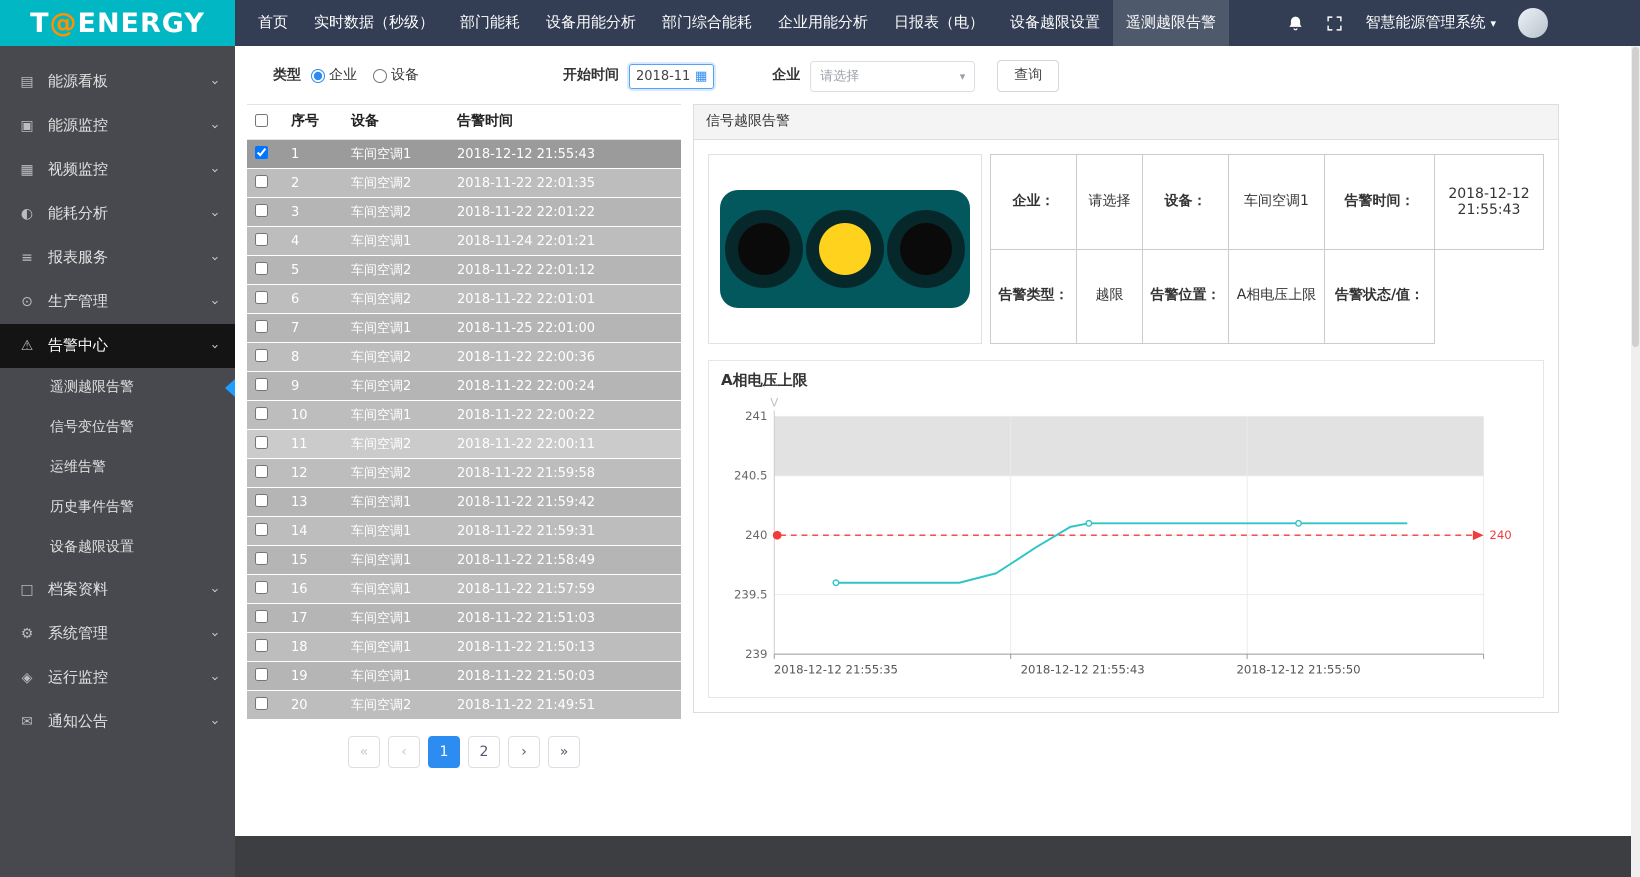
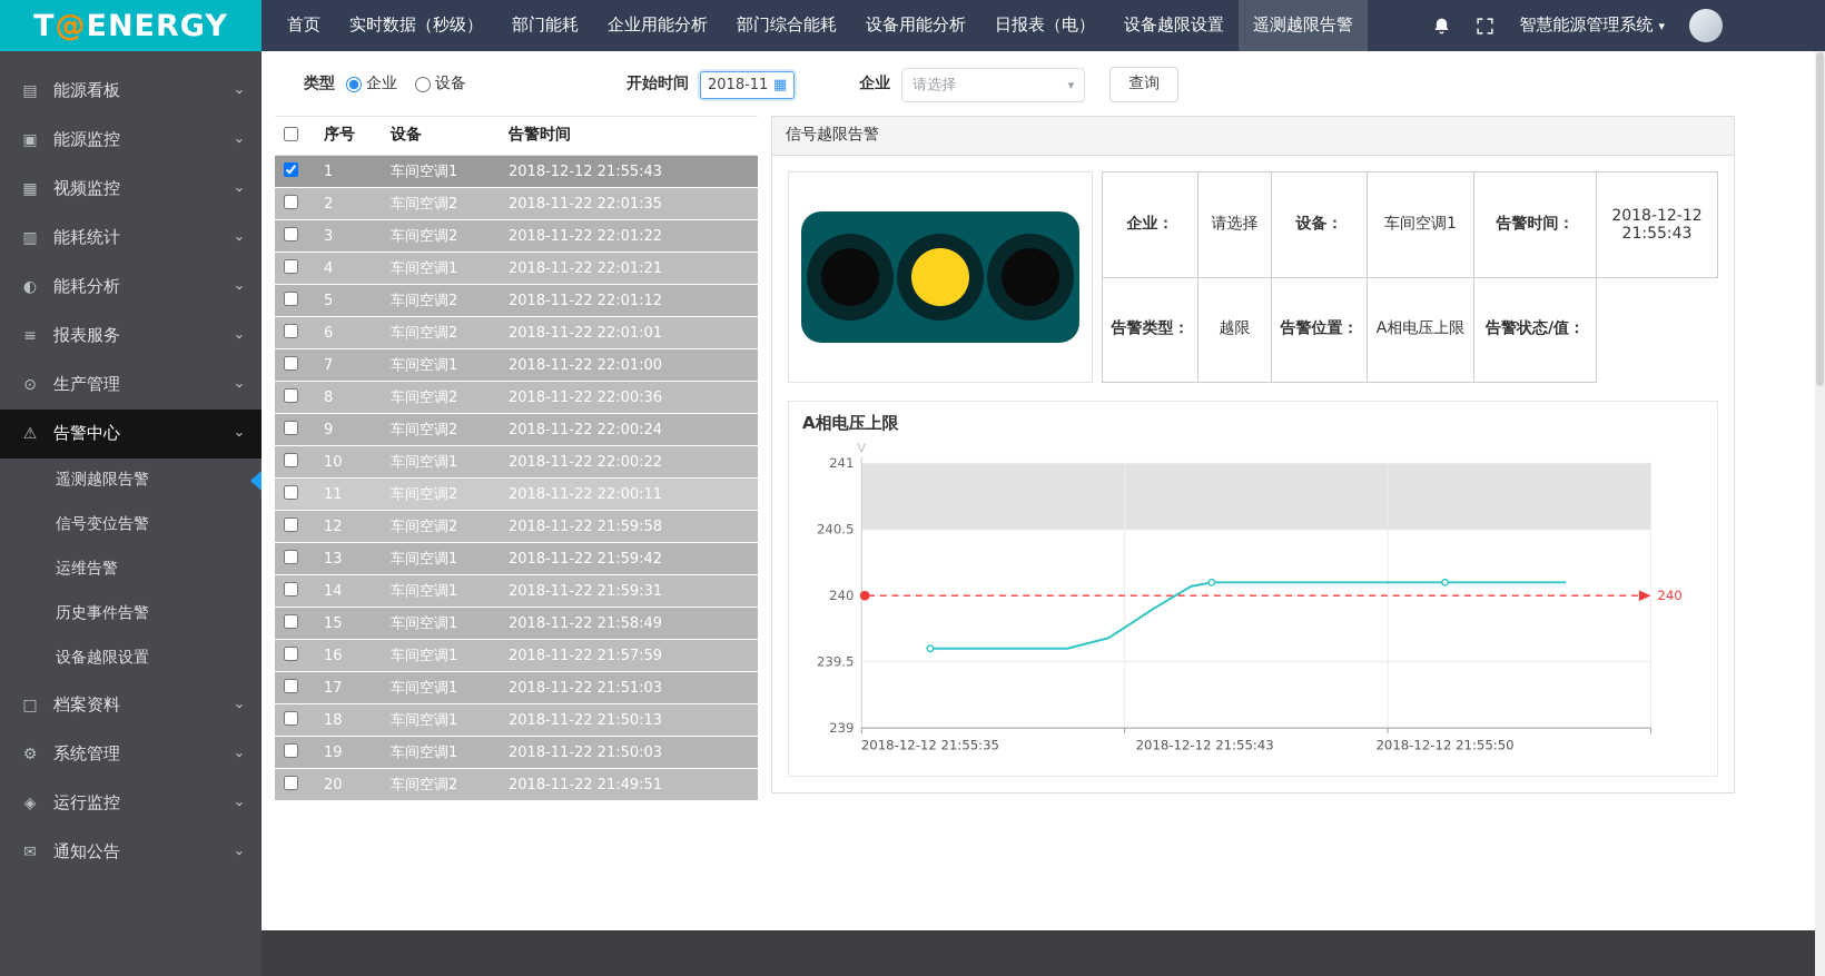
  T
  @
  ENERGY
  首页
  实时数据（秒级）
  部门能耗
- 设备用能分析
+ 企业用能分析
  部门综合能耗
- 企业用能分析
+ 设备用能分析
  日报表（电）
  设备越限设置
  遥测越限告警
  智慧能源管理系统
  ▾
  ▤
  能源看板
  ▣
  能源监控
  ▦
  视频监控
+ ▥
+ 能耗统计
  ◐
  能耗分析
  ≡
  报表服务
  ⊙
  生产管理
  ⚠
  告警中心
  遥测越限告警
  信号变位告警
  运维告警
  历史事件告警
  设备越限设置
  □
  档案资料
  ⚙
  系统管理
  ◈
  运行监控
  ✉
  通知公告
  类型
  企业
  设备
  开始时间
  2018-11
  ▦
  企业
  请选择
  ▾
  查询
  	序号	设备	告警时间
  	1	车间空调1	2018-12-12 21:55:43
  	2	车间空调2	2018-11-22 22:01:35
  	3	车间空调2	2018-11-22 22:01:22
- 	4	车间空调1	2018-11-24 22:01:21
+ 	4	车间空调1	2018-11-22 22:01:21
  	5	车间空调2	2018-11-22 22:01:12
  	6	车间空调2	2018-11-22 22:01:01
- 	7	车间空调1	2018-11-25 22:01:00
+ 	7	车间空调1	2018-11-22 22:01:00
  	8	车间空调2	2018-11-22 22:00:36
  	9	车间空调2	2018-11-22 22:00:24
  	10	车间空调1	2018-11-22 22:00:22
  	11	车间空调2	2018-11-22 22:00:11
  	12	车间空调2	2018-11-22 21:59:58
  	13	车间空调1	2018-11-22 21:59:42
  	14	车间空调1	2018-11-22 21:59:31
  	15	车间空调1	2018-11-22 21:58:49
  	16	车间空调1	2018-11-22 21:57:59
  	17	车间空调1	2018-11-22 21:51:03
  	18	车间空调1	2018-11-22 21:50:13
  	19	车间空调1	2018-11-22 21:50:03
  	20	车间空调2	2018-11-22 21:49:51
- «
- ‹
- 1
- 2
- ›
- »
  信号越限告警
  企业：
  请选择
  设备：
  车间空调1
  告警时间：
  2018-12-12 21:55:43
  告警类型：
  越限
  告警位置：
  A相电压上限
  告警状态/值：
  A相电压上限
  241
  240.5
  240
  239.5
  239
  V
  2018-12-12 21:55:35
  2018-12-12 21:55:43
  2018-12-12 21:55:50
  240
